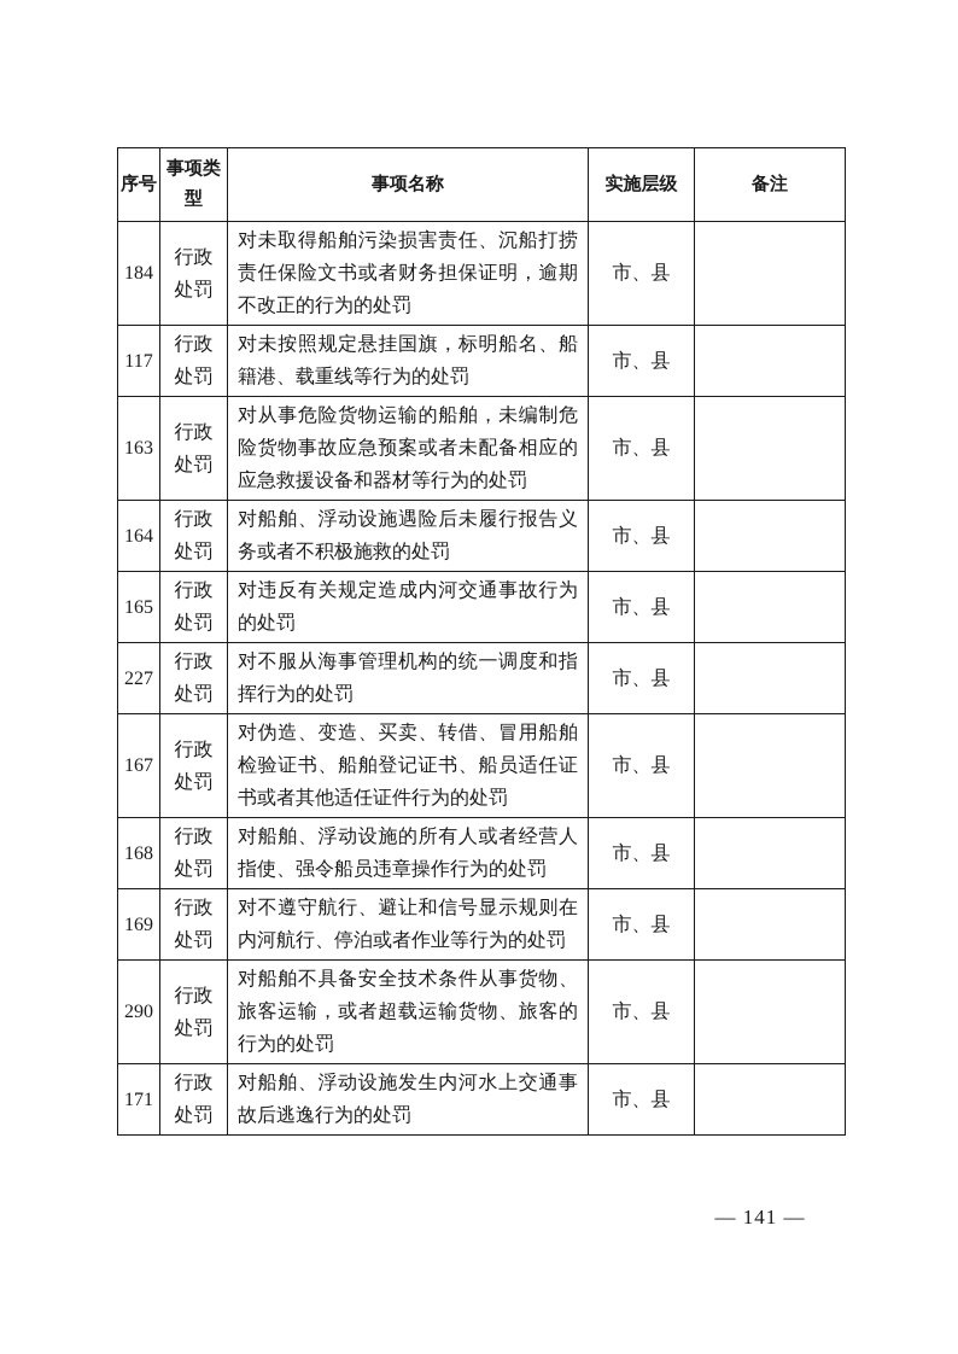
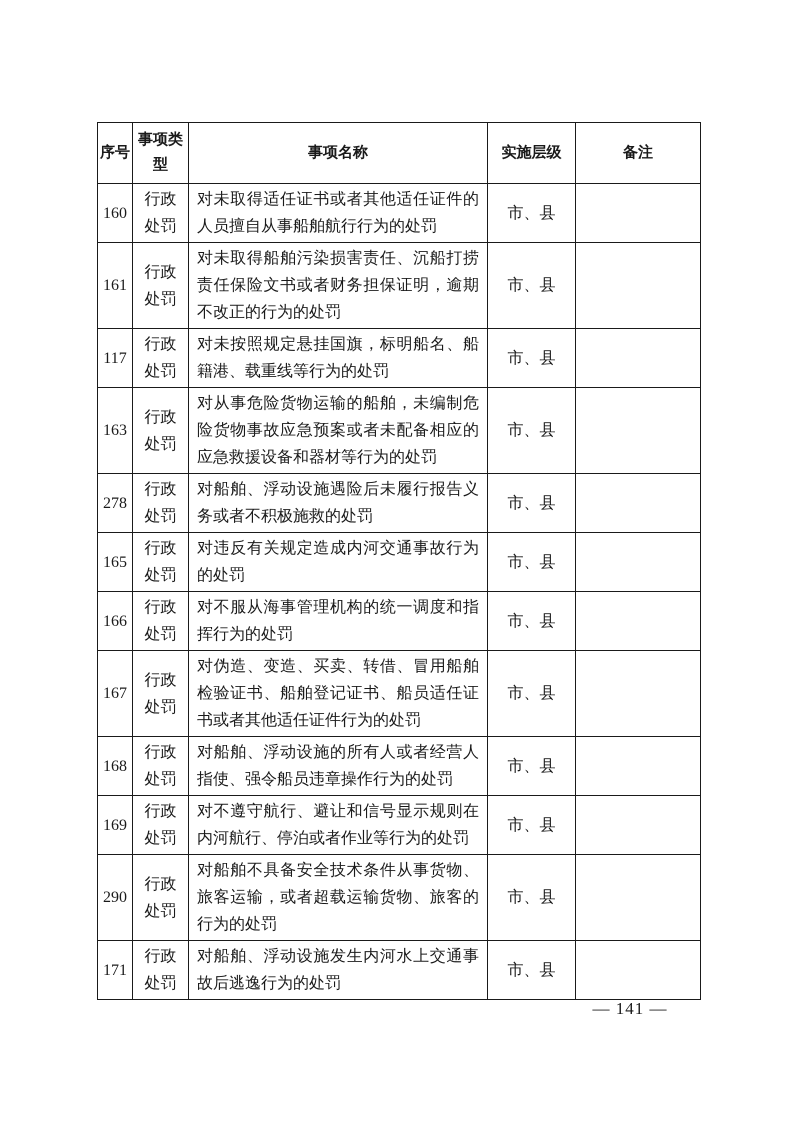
  序号	事项类型	事项名称	实施层级	备注
+ 160	行政处罚	对未取得适任证书或者其他适任证件的人员擅自从事船舶航行行为的处罚	市、县
- 184	行政处罚	对未取得船舶污染损害责任、沉船打捞责任保险文书或者财务担保证明，逾期不改正的行为的处罚	市、县
+ 161	行政处罚	对未取得船舶污染损害责任、沉船打捞责任保险文书或者财务担保证明，逾期不改正的行为的处罚	市、县
  117	行政处罚	对未按照规定悬挂国旗，标明船名、船籍港、载重线等行为的处罚	市、县
  163	行政处罚	对从事危险货物运输的船舶，未编制危险货物事故应急预案或者未配备相应的应急救援设备和器材等行为的处罚	市、县
- 164	行政处罚	对船舶、浮动设施遇险后未履行报告义务或者不积极施救的处罚	市、县
+ 278	行政处罚	对船舶、浮动设施遇险后未履行报告义务或者不积极施救的处罚	市、县
  165	行政处罚	对违反有关规定造成内河交通事故行为的处罚	市、县
- 227	行政处罚	对不服从海事管理机构的统一调度和指挥行为的处罚	市、县
+ 166	行政处罚	对不服从海事管理机构的统一调度和指挥行为的处罚	市、县
  167	行政处罚	对伪造、变造、买卖、转借、冒用船舶检验证书、船舶登记证书、船员适任证书或者其他适任证件行为的处罚	市、县
  168	行政处罚	对船舶、浮动设施的所有人或者经营人指使、强令船员违章操作行为的处罚	市、县
  169	行政处罚	对不遵守航行、避让和信号显示规则在内河航行、停泊或者作业等行为的处罚	市、县
  290	行政处罚	对船舶不具备安全技术条件从事货物、旅客运输，或者超载运输货物、旅客的行为的处罚	市、县
  171	行政处罚	对船舶、浮动设施发生内河水上交通事故后逃逸行为的处罚	市、县
  — 141 —
